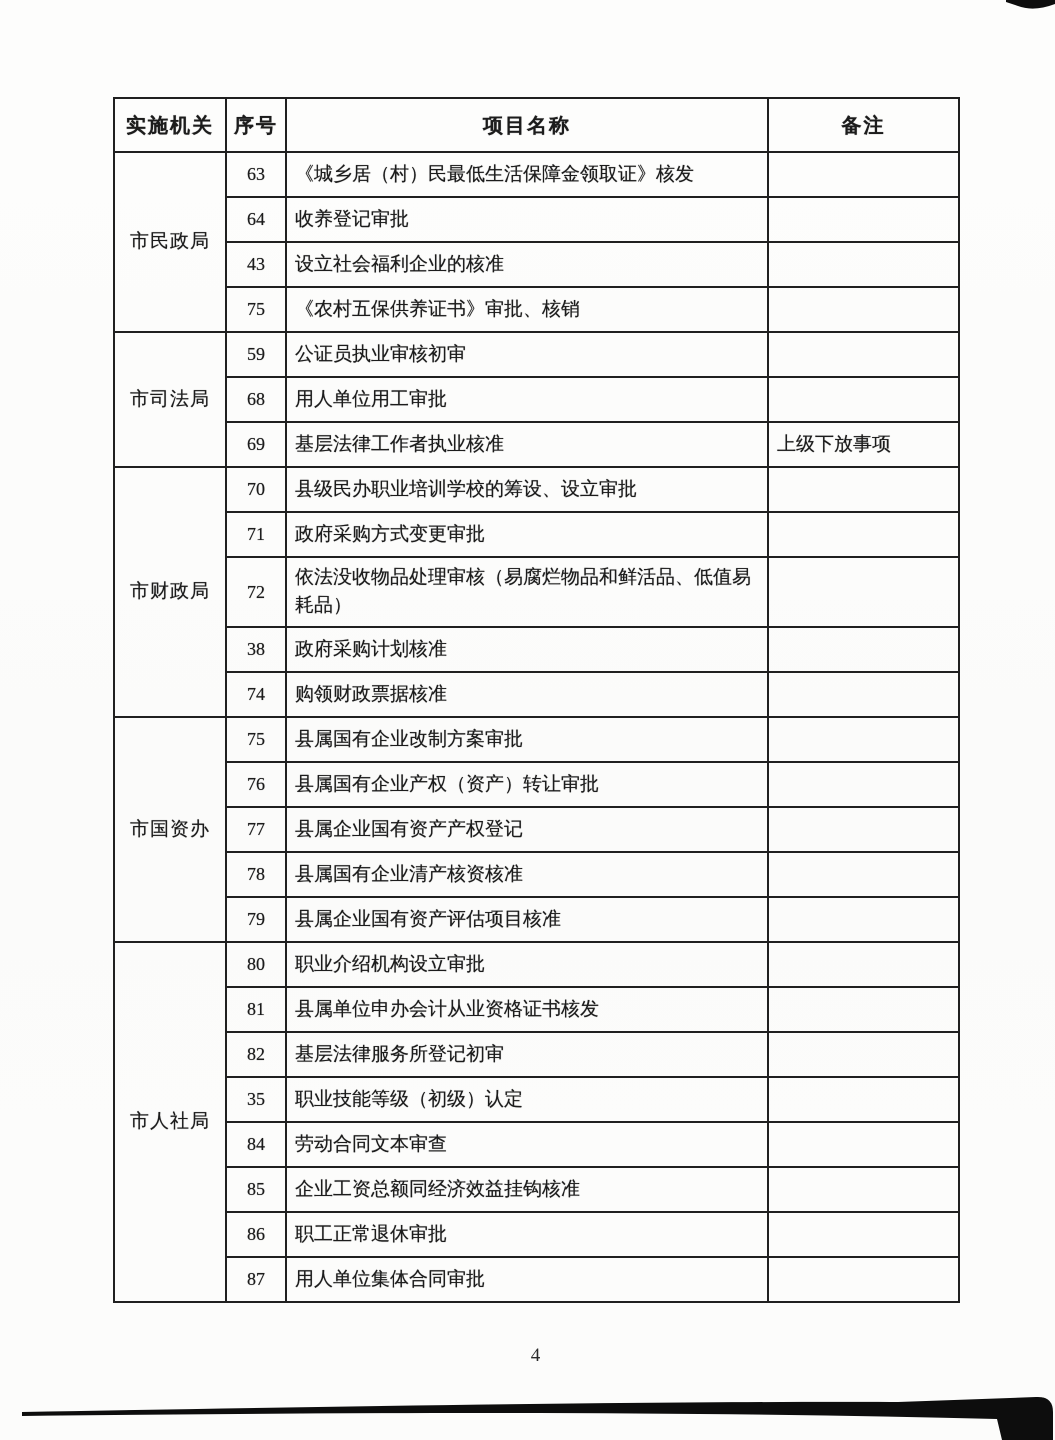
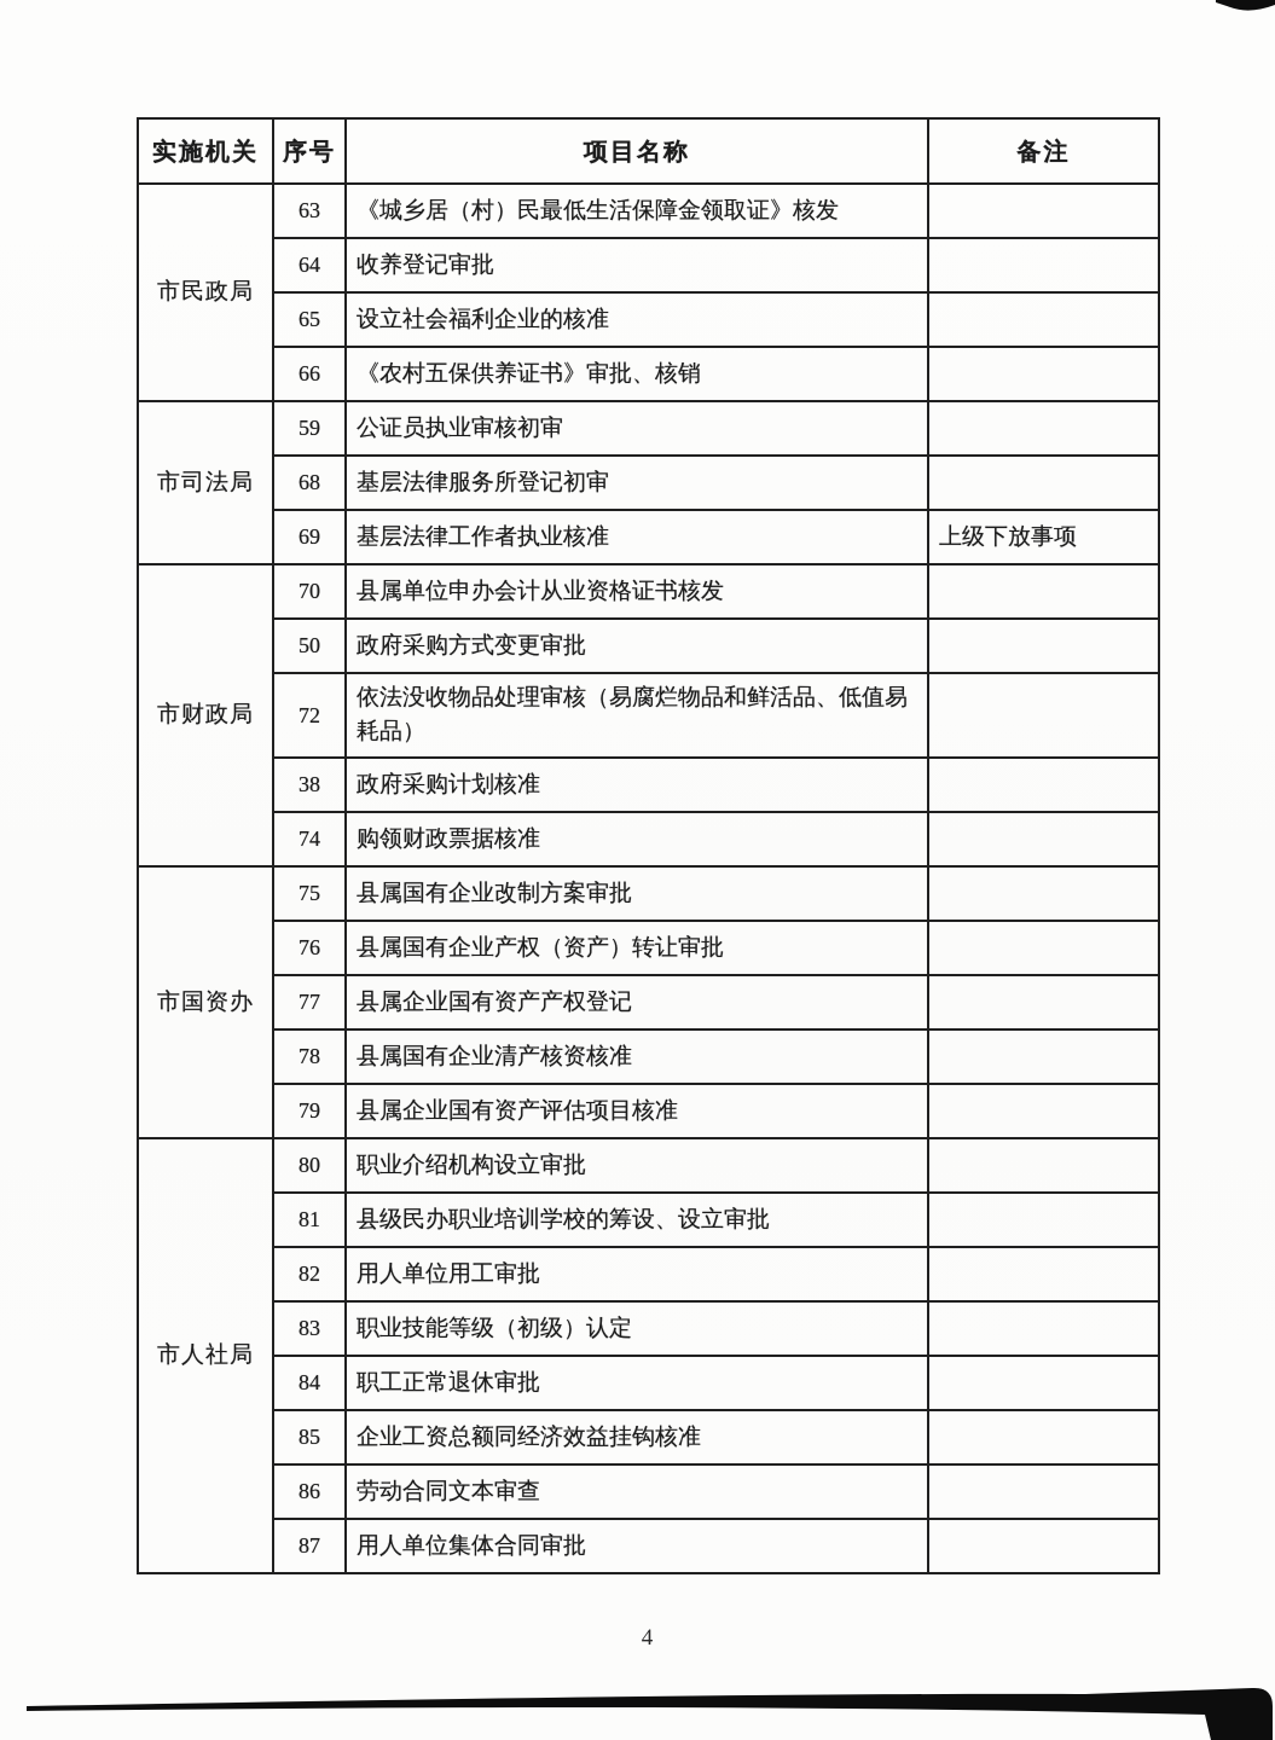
  实施机关	序号	项目名称	备注
  市民政局	63	《城乡居（村）民最低生活保障金领取证》核发
  64	收养登记审批
- 43	设立社会福利企业的核准
+ 65	设立社会福利企业的核准
- 75	《农村五保供养证书》审批、核销
+ 66	《农村五保供养证书》审批、核销
  市司法局	59	公证员执业审核初审
- 68	用人单位用工审批
+ 68	基层法律服务所登记初审
  69	基层法律工作者执业核准	上级下放事项
- 市财政局	70	县级民办职业培训学校的筹设、设立审批
+ 市财政局	70	县属单位申办会计从业资格证书核发
- 71	政府采购方式变更审批
+ 50	政府采购方式变更审批
  72	依法没收物品处理审核（易腐烂物品和鲜活品、低值易耗品）
  38	政府采购计划核准
  74	购领财政票据核准
  市国资办	75	县属国有企业改制方案审批
  76	县属国有企业产权（资产）转让审批
  77	县属企业国有资产产权登记
  78	县属国有企业清产核资核准
  79	县属企业国有资产评估项目核准
  市人社局	80	职业介绍机构设立审批
- 81	县属单位申办会计从业资格证书核发
+ 81	县级民办职业培训学校的筹设、设立审批
- 82	基层法律服务所登记初审
+ 82	用人单位用工审批
- 35	职业技能等级（初级）认定
+ 83	职业技能等级（初级）认定
- 84	劳动合同文本审查
+ 84	职工正常退休审批
  85	企业工资总额同经济效益挂钩核准
- 86	职工正常退休审批
+ 86	劳动合同文本审查
  87	用人单位集体合同审批
  4
